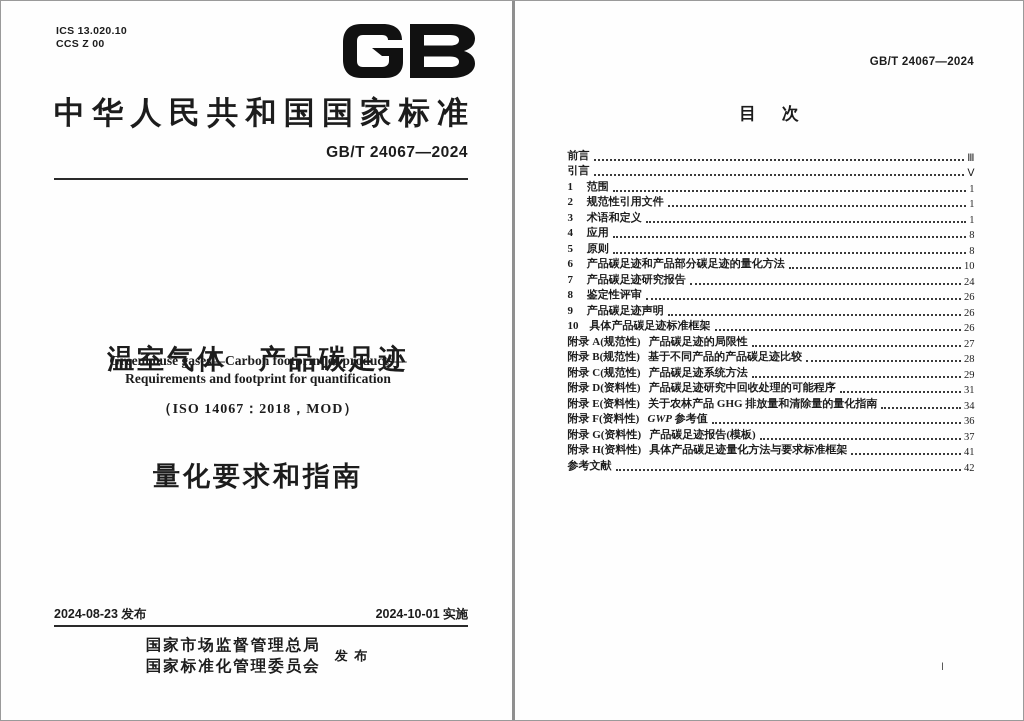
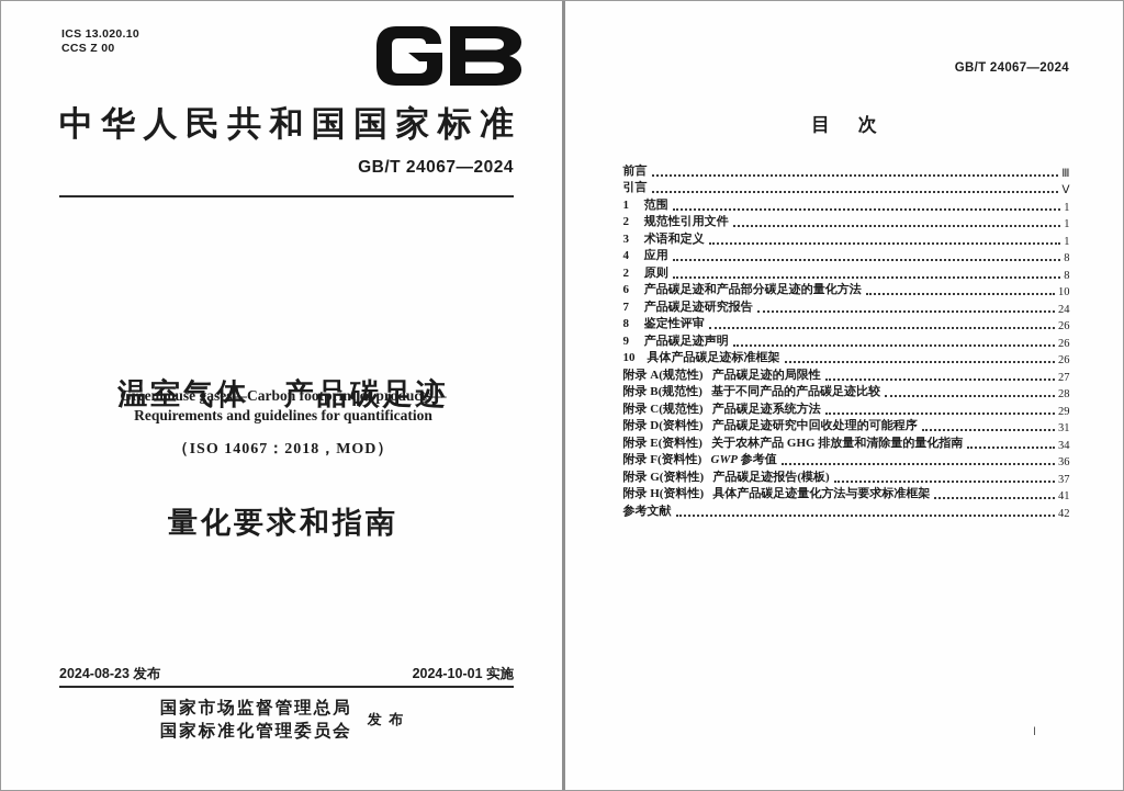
  ICS 13.020.10
  CCS Z 00
  中华人民共和国国家标准
  GB/T 24067—2024
  温室气体 产品碳足迹
  量化要求和指南
  Greenhouse gases—Carbon footprint of products—
- Requirements and footprint for quantification
+ Requirements and guidelines for quantification
  （ISO 14067：2018，MOD）
  2024-08-23 发布
  2024-10-01 实施
  国家市场监督管理总局
  国家标准化管理委员会
  发 布
  GB/T 24067—2024
  目 次
  前言
  Ⅲ
  引言
  Ⅴ
  1 范围
  1
  2 规范性引用文件
  1
  3 术语和定义
  1
  4 应用
  8
- 5 原则
+ 2 原则
  8
  6 产品碳足迹和产品部分碳足迹的量化方法
  10
  7 产品碳足迹研究报告
  24
  8 鉴定性评审
  26
  9 产品碳足迹声明
  26
  10 具体产品碳足迹标准框架
  26
  附录 A(规范性) 产品碳足迹的局限性
  27
  附录 B(规范性) 基于不同产品的产品碳足迹比较
  28
  附录 C(规范性) 产品碳足迹系统方法
  29
  附录 D(资料性) 产品碳足迹研究中回收处理的可能程序
  31
  附录 E(资料性) 关于农林产品 GHG 排放量和清除量的量化指南
  34
  附录 F(资料性) GWP 参考值
  36
  附录 G(资料性) 产品碳足迹报告(模板)
  37
  附录 H(资料性) 具体产品碳足迹量化方法与要求标准框架
  41
  参考文献
  42
  Ⅰ
